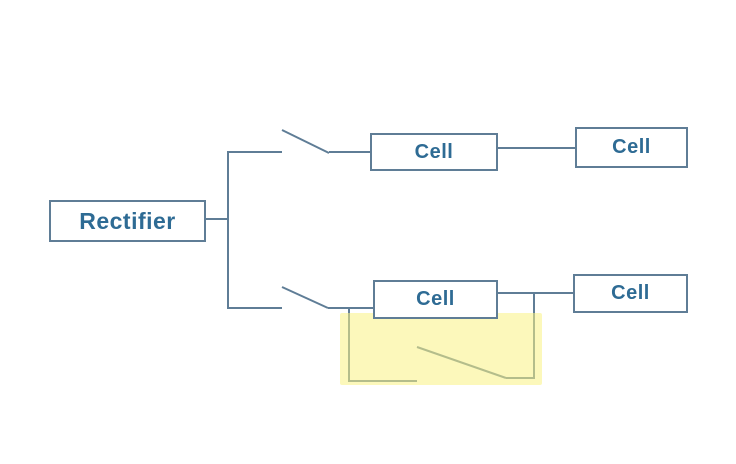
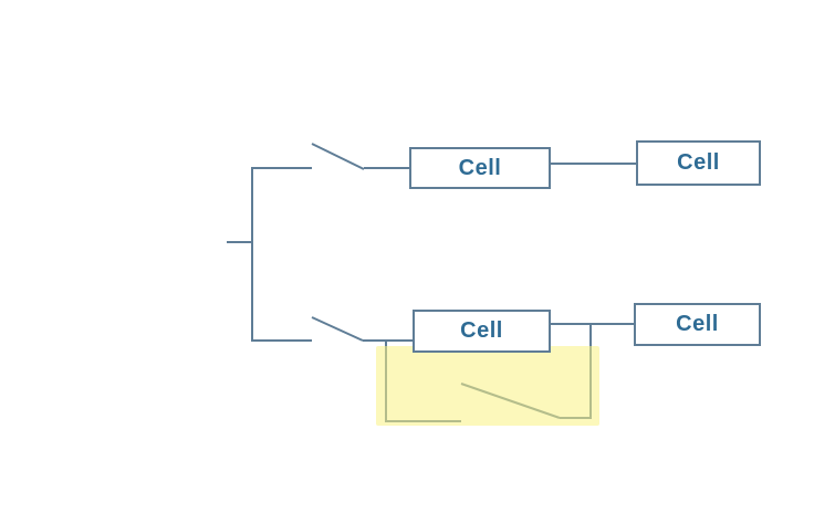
- Rectifier
  Cell
  Cell
  Cell
  Cell
